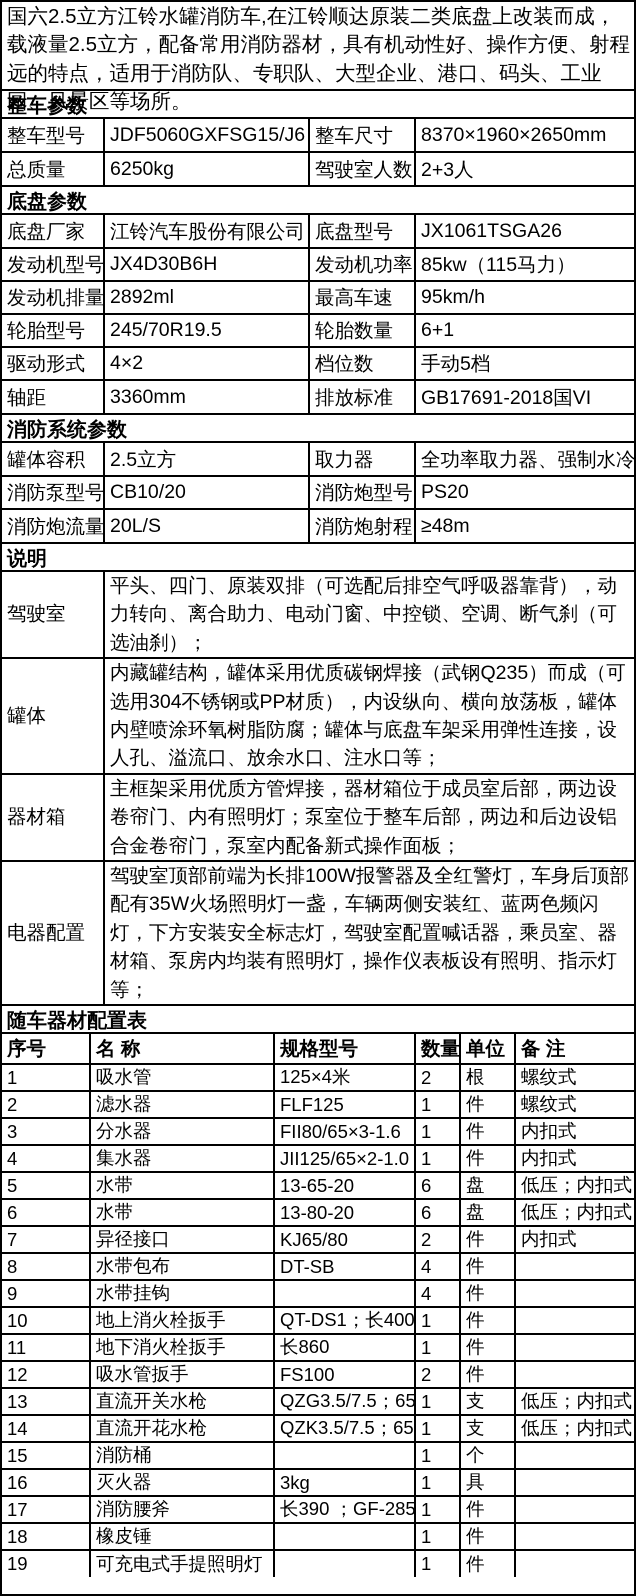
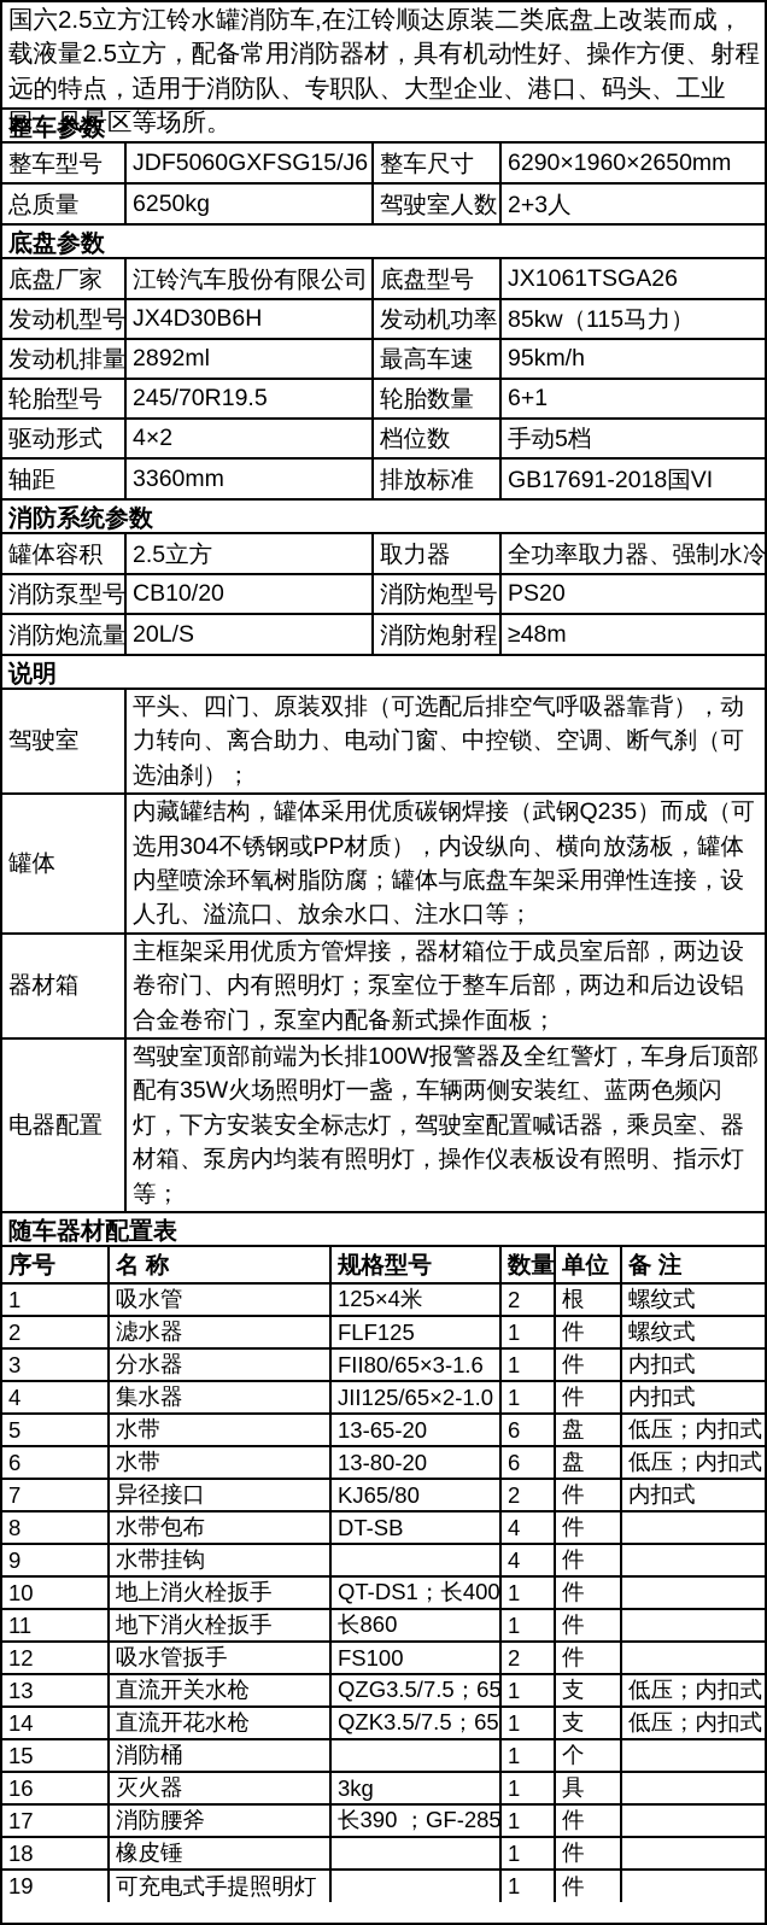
  国六2.5立方江铃水罐消防车,在江铃顺达原装二类底盘上改装而成，载液量2.5立方，配备常用消防器材，具有机动性好、操作方便、射程远的特点，适用于消防队、专职队、大型企业、港口、码头、工业园、风景区等场所。
  整车参数
- 整车型号	JDF5060GXFSG15/J6	整车尺寸	8370×1960×2650mm
+ 整车型号	JDF5060GXFSG15/J6	整车尺寸	6290×1960×2650mm
  总质量	6250kg	驾驶室人数	2+3人
  底盘参数
  底盘厂家	江铃汽车股份有限公司	底盘型号	JX1061TSGA26
  发动机型号	JX4D30B6H	发动机功率	85kw（115马力）
  发动机排量	2892ml	最高车速	95km/h
  轮胎型号	245/70R19.5	轮胎数量	6+1
  驱动形式	4×2	档位数	手动5档
  轴距	3360mm	排放标准	GB17691-2018国VI
  消防系统参数
  罐体容积	2.5立方	取力器	全功率取力器、强制水冷
  消防泵型号	CB10/20	消防炮型号	PS20
  消防炮流量	20L/S	消防炮射程	≥48m
  说明
  驾驶室	平头、四门、原装双排（可选配后排空气呼吸器靠背），动力转向、离合助力、电动门窗、中控锁、空调、断气刹（可选油刹）；
  罐体	内藏罐结构，罐体采用优质碳钢焊接（武钢Q235）而成（可选用304不锈钢或PP材质），内设纵向、横向放荡板，罐体内壁喷涂环氧树脂防腐；罐体与底盘车架采用弹性连接，设人孔、溢流口、放余水口、注水口等；
  器材箱	主框架采用优质方管焊接，器材箱位于成员室后部，两边设卷帘门、内有照明灯；泵室位于整车后部，两边和后边设铝合金卷帘门，泵室内配备新式操作面板；
  电器配置	驾驶室顶部前端为长排100W报警器及全红警灯，车身后顶部配有35W火场照明灯一盏，车辆两侧安装红、蓝两色频闪灯，下方安装安全标志灯，驾驶室配置喊话器，乘员室、器材箱、泵房内均装有照明灯，操作仪表板设有照明、指示灯等；
  随车器材配置表
  序号	名 称	规格型号	数量	单位	备 注
  1	吸水管	125×4米	2	根	螺纹式
  2	滤水器	FLF125	1	件	螺纹式
  3	分水器	FII80/65×3-1.6	1	件	内扣式
  4	集水器	JII125/65×2-1.0	1	件	内扣式
  5	水带	13-65-20	6	盘	低压；内扣式
  6	水带	13-80-20	6	盘	低压；内扣式
  7	异径接口	KJ65/80	2	件	内扣式
  8	水带包布	DT-SB	4	件
  9	水带挂钩		4	件
  10	地上消火栓扳手	QT-DS1；长400	1	件
  11	地下消火栓扳手	长860	1	件
  12	吸水管扳手	FS100	2	件
  13	直流开关水枪	QZG3.5/7.5；65	1	支	低压；内扣式
  14	直流开花水枪	QZK3.5/7.5；65	1	支	低压；内扣式
  15	消防桶		1	个
  16	灭火器	3kg	1	具
  17	消防腰斧	长390 ；GF-285	1	件
  18	橡皮锤		1	件
  19	可充电式手提照明灯		1	件
